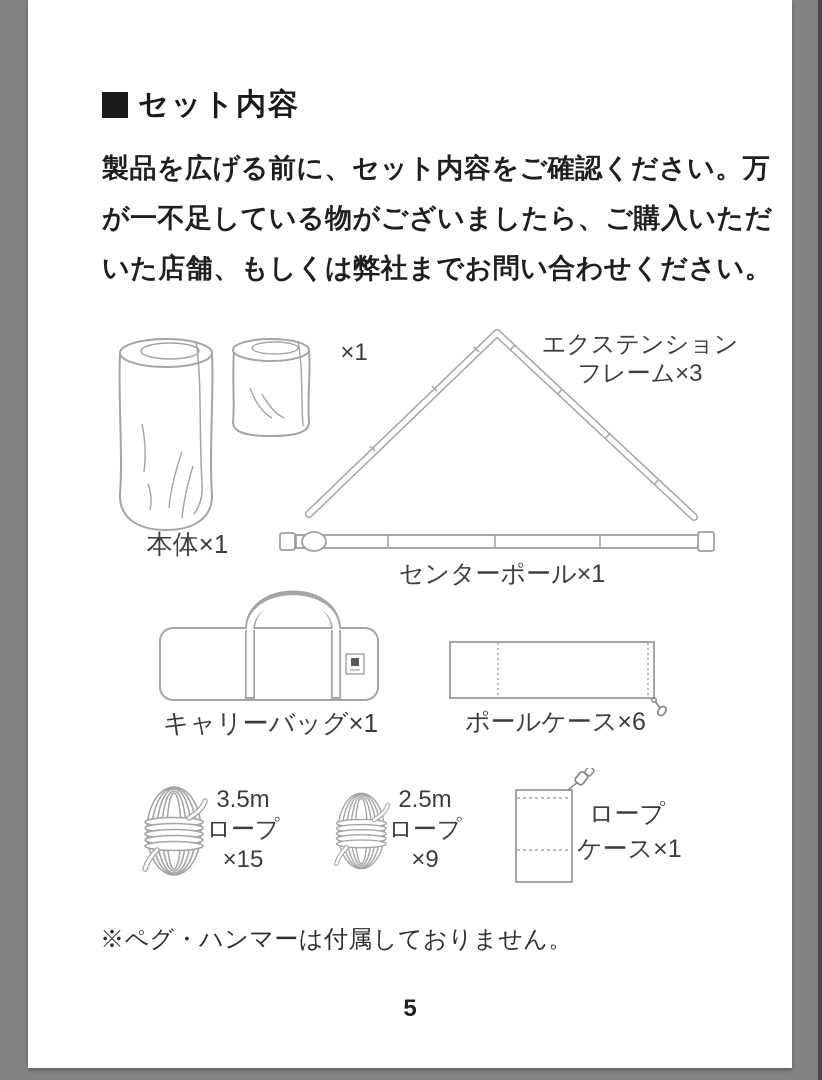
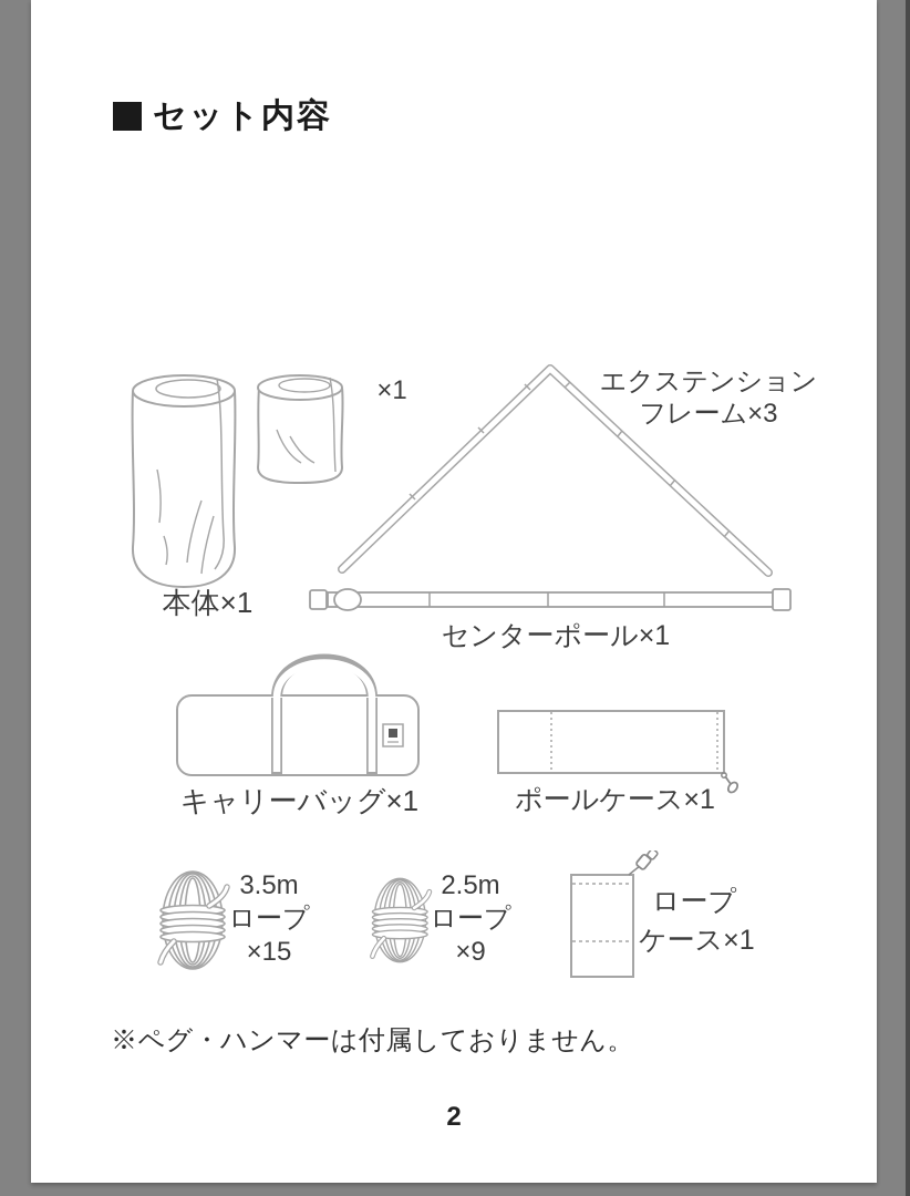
  セット内容
- 製品を広げる前に、セット内容をご確認ください。万
- が一不足している物がございましたら、ご購入いただ
- いた店舗、もしくは弊社までお問い合わせください。
  ×1
  エクステンション
  フレーム×3
  本体×1
  センターポール×1
  キャリーバッグ×1
- ポールケース×6
+ ポールケース×1
  3.5m
  ロープ
  ×15
  2.5m
  ロープ
  ×9
  ロープ
  ケース×1
  ※ペグ・ハンマーは付属しておりません。
- 5
+ 2
